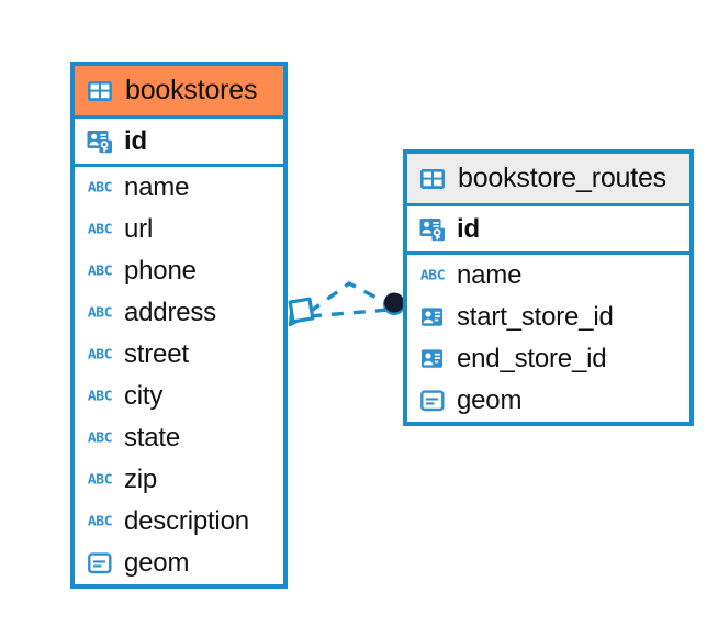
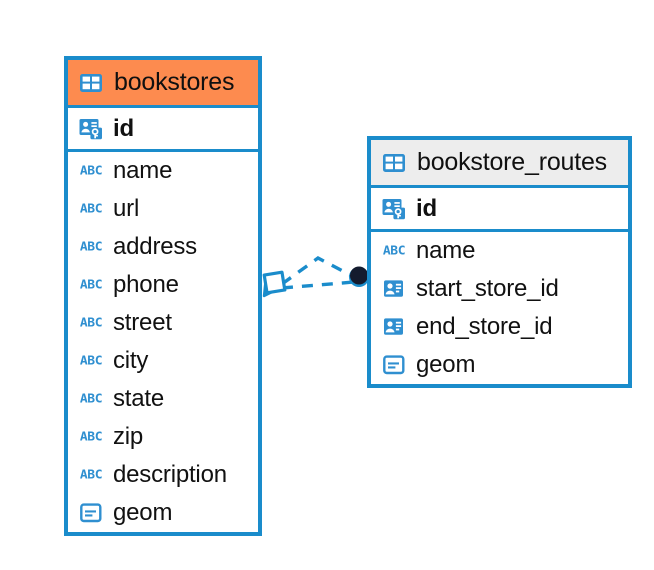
  bookstores
  id
  ABC
  name
  ABC
  url
  ABC
- phone
+ address
  ABC
- address
+ phone
  ABC
  street
  ABC
  city
  ABC
  state
  ABC
  zip
  ABC
  description
  geom
  bookstore_routes
  id
  ABC
  name
  start_store_id
  end_store_id
  geom
